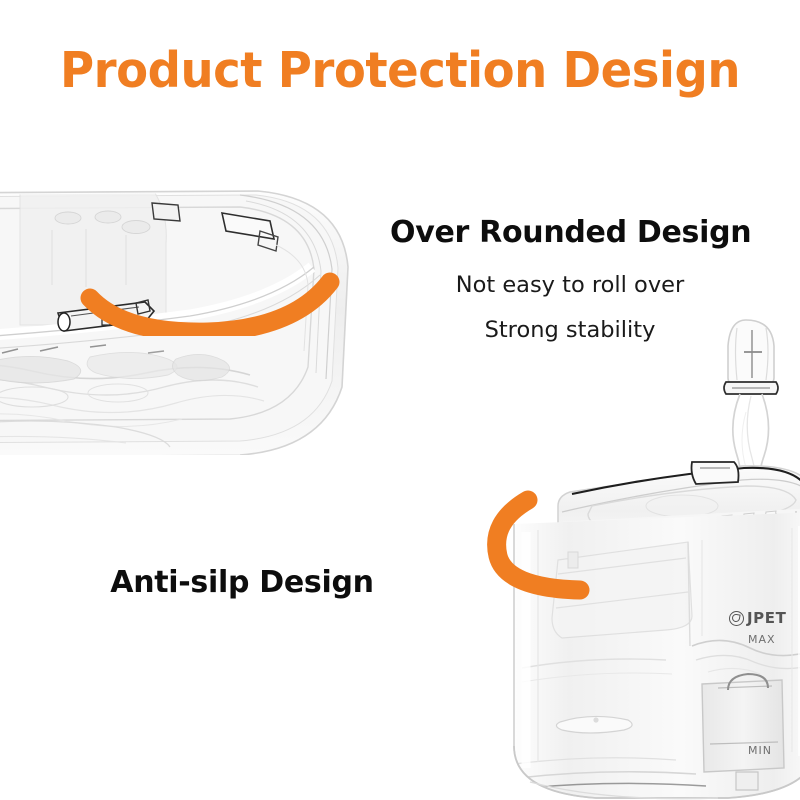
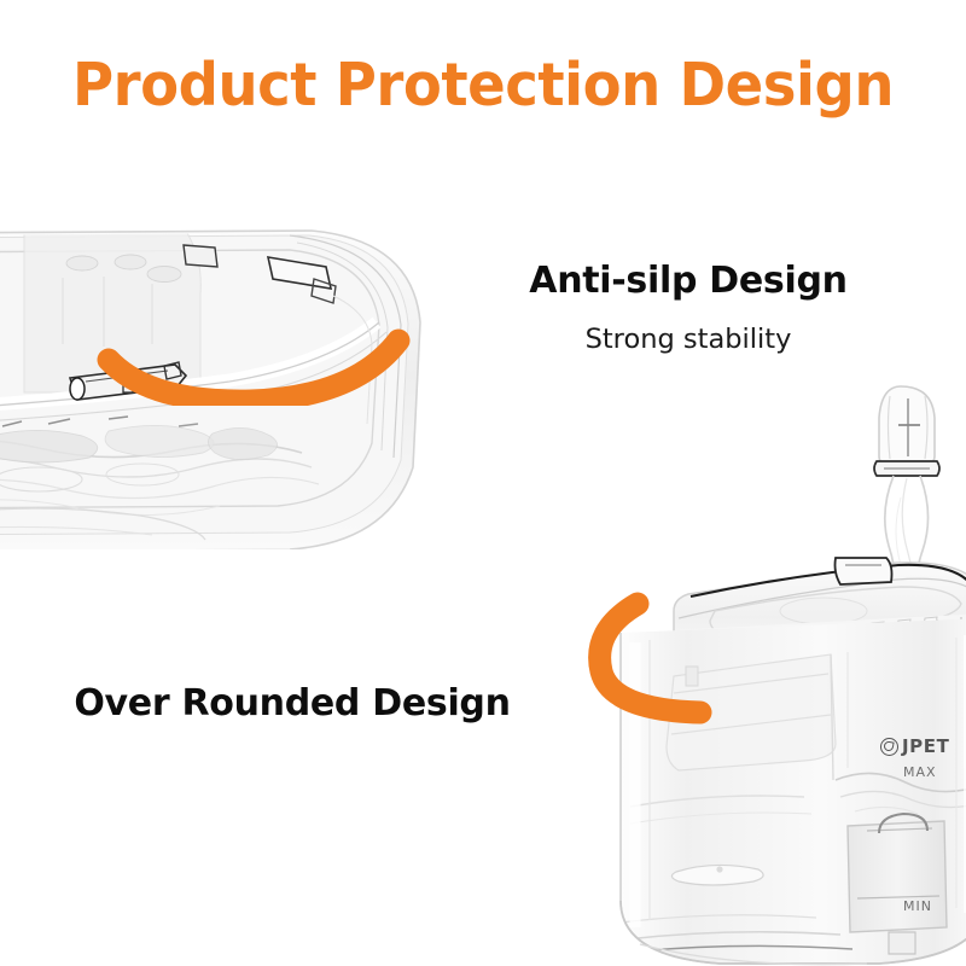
  JPET
  MAX
  MIN
  Product Protection Design
- Over Rounded Design
+ Anti-silp Design
- Not easy to roll over
  Strong stability
- Anti-silp Design
+ Over Rounded Design
